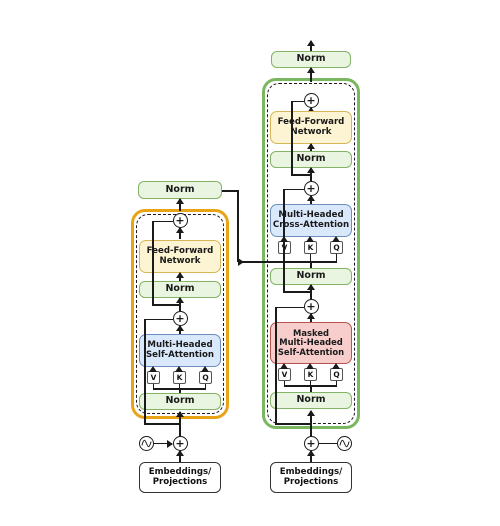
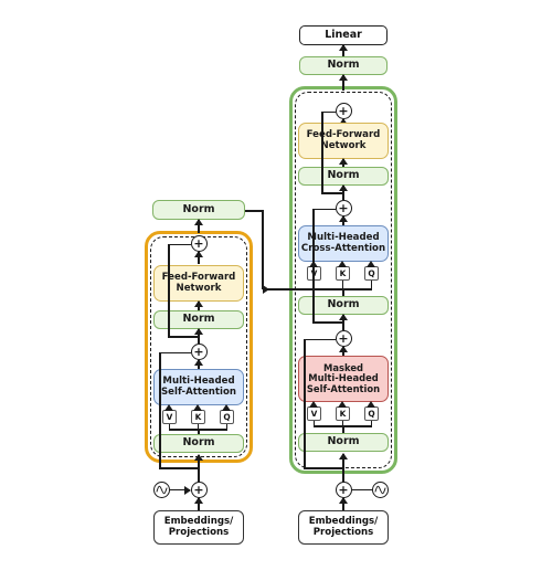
  Norm
  +
  Feed-Forward
  Network
  Norm
  +
  Multi-Headed
  Self-Attention
  V
  K
  Q
  Norm
  +
  Embeddings/
  Projections
+ Linear
  Norm
  +
  Fed-Forward
  Network
  Norm
  +
  ulti-Headed
  Cross-Attention
  K
  Q
  Norm
  +
  Masked
  Multi-Headed
  Self-Attention
  V
  K
  Q
  Norm
  +
  Embeddings/
  Projections
